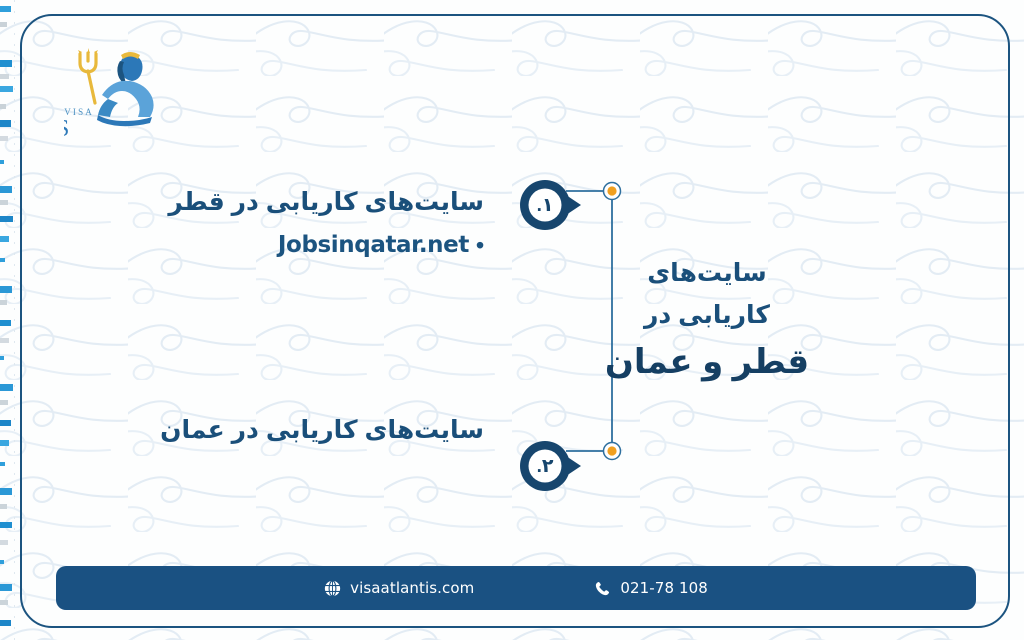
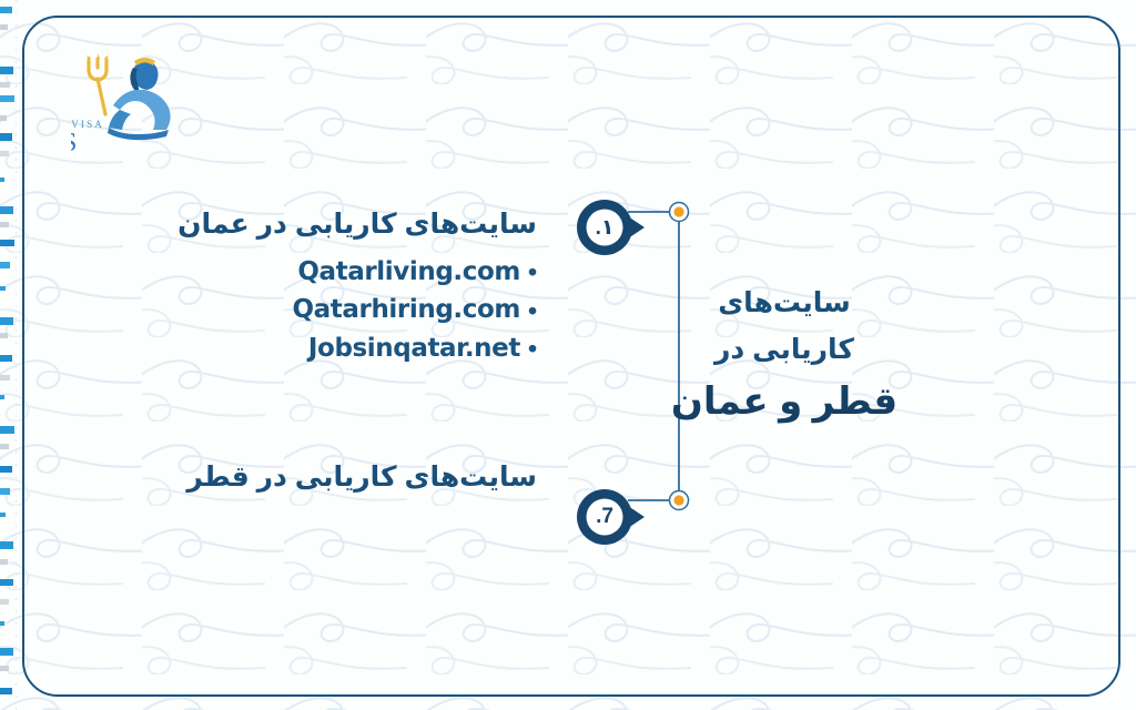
  VISA
  ۱.
- ۲.
+ 7.
  سایت‌های
  کاریابی در
  قطر و عمان
- سایت‌های کاریابی در قطر
+ سایت‌های کاریابی در عمان
+ •Qatarliving.com
+ •Qatarhiring.com
  •Jobsinqatar.net
- سایت‌های کاریابی در عمان
+ سایت‌های کاریابی در قطر
- visaatlantis.com
- 021-78 108
